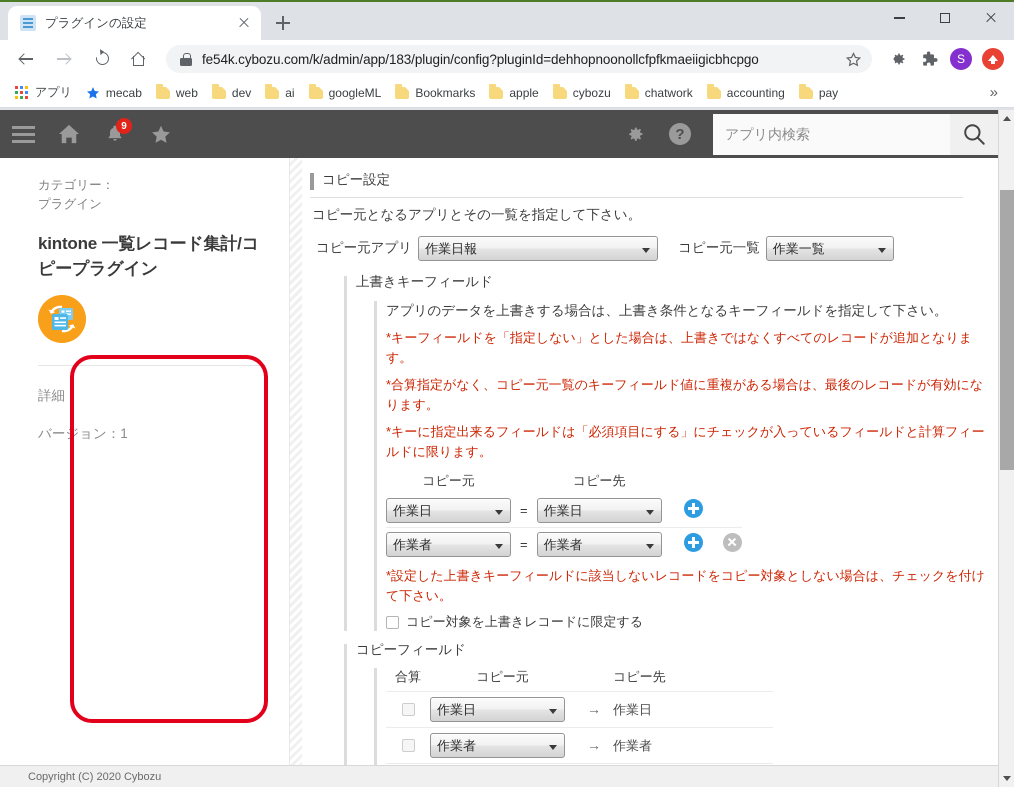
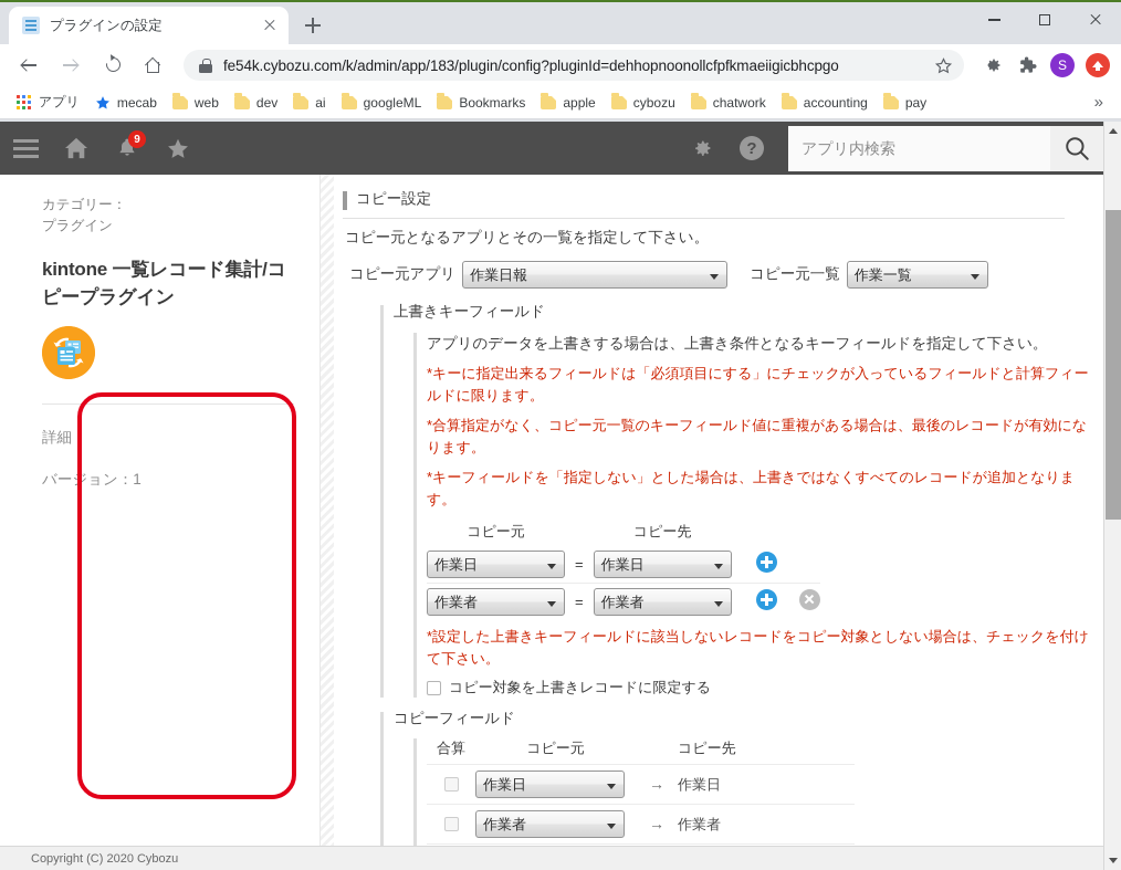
  プラグインの設定
  fe54k.cybozu.com/k/admin/app/183/plugin/config?pluginId=dehhopnoonollcfpfkmaeiigicbhcpgo
  S
  アプリ
  mecab
  web
  dev
  ai
  googleML
  Bookmarks
  apple
  cybozu
  chatwork
  accounting
  pay
  »
  9
  ?
  アプリ内検索
  カテゴリー：
  プラグイン
  kintone 一覧レコード集計/コピープラグイン
  詳細
  バージョン：1
  コピー設定
  コピー元となるアプリとその一覧を指定して下さい。
  コピー元アプリ
  作業日報
  コピー元一覧
  作業一覧
  上書きキーフィールド
  アプリのデータを上書きする場合は、上書き条件となるキーフィールドを指定して下さい。
- *キーフィールドを「指定しない」とした場合は、上書きではなくすべてのレコードが追加となります。
+ *キーに指定出来るフィールドは「必須項目にする」にチェックが入っているフィールドと計算フィールドに限ります。
  *合算指定がなく、コピー元一覧のキーフィールド値に重複がある場合は、最後のレコードが有効になります。
- *キーに指定出来るフィールドは「必須項目にする」にチェックが入っているフィールドと計算フィールドに限ります。
+ *キーフィールドを「指定しない」とした場合は、上書きではなくすべてのレコードが追加となります。
  コピー元		コピー先
  作業日	=	作業日
  作業者	=	作業者
  *設定した上書きキーフィールドに該当しないレコードをコピー対象としない場合は、チェックを付けて下さい。
  コピー対象を上書きレコードに限定する
  コピーフィールド
  合算	コピー元		コピー先
  	作業日	→	作業日
  	作業者	→	作業者
  Copyright (C) 2020 Cybozu
